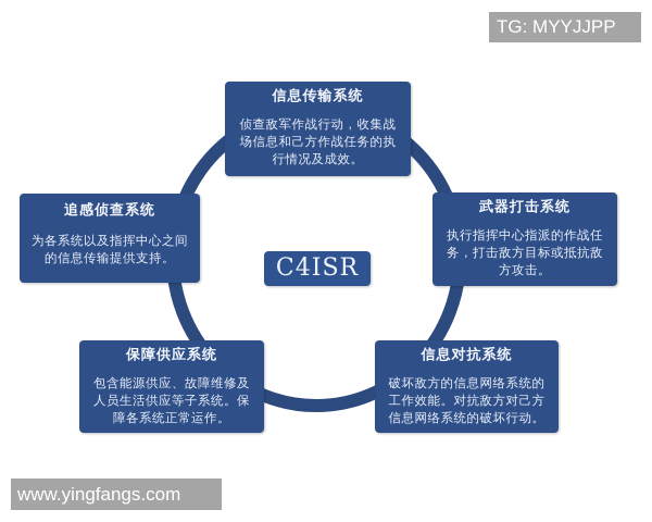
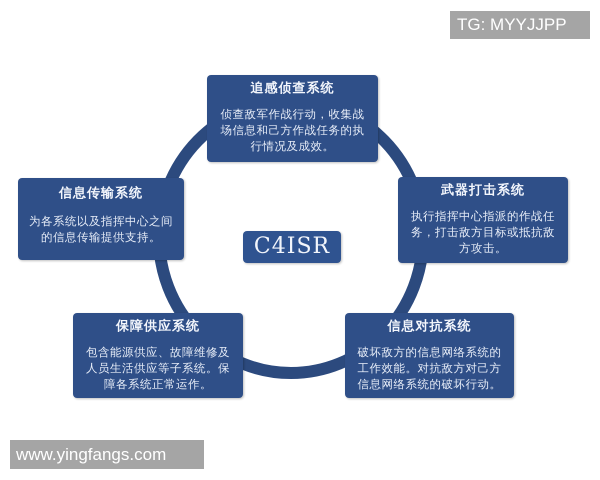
  C4ISR
- 信息传输系统
+ 追感侦查系统
  侦查敌军作战行动，收集战
  场信息和己方作战任务的执
  行情况及成效。
  武器打击系统
  执行指挥中心指派的作战任
  务，打击敌方目标或抵抗敌
  方攻击。
  信息对抗系统
  破坏敌方的信息网络系统的
  工作效能。对抗敌方对己方
  信息网络系统的破坏行动。
  保障供应系统
  包含能源供应、故障维修及
  人员生活供应等子系统。保
  障各系统正常运作。
- 追感侦查系统
+ 信息传输系统
  为各系统以及指挥中心之间
  的信息传输提供支持。
  TG: MYYJJPP
  www.yingfangs.com
